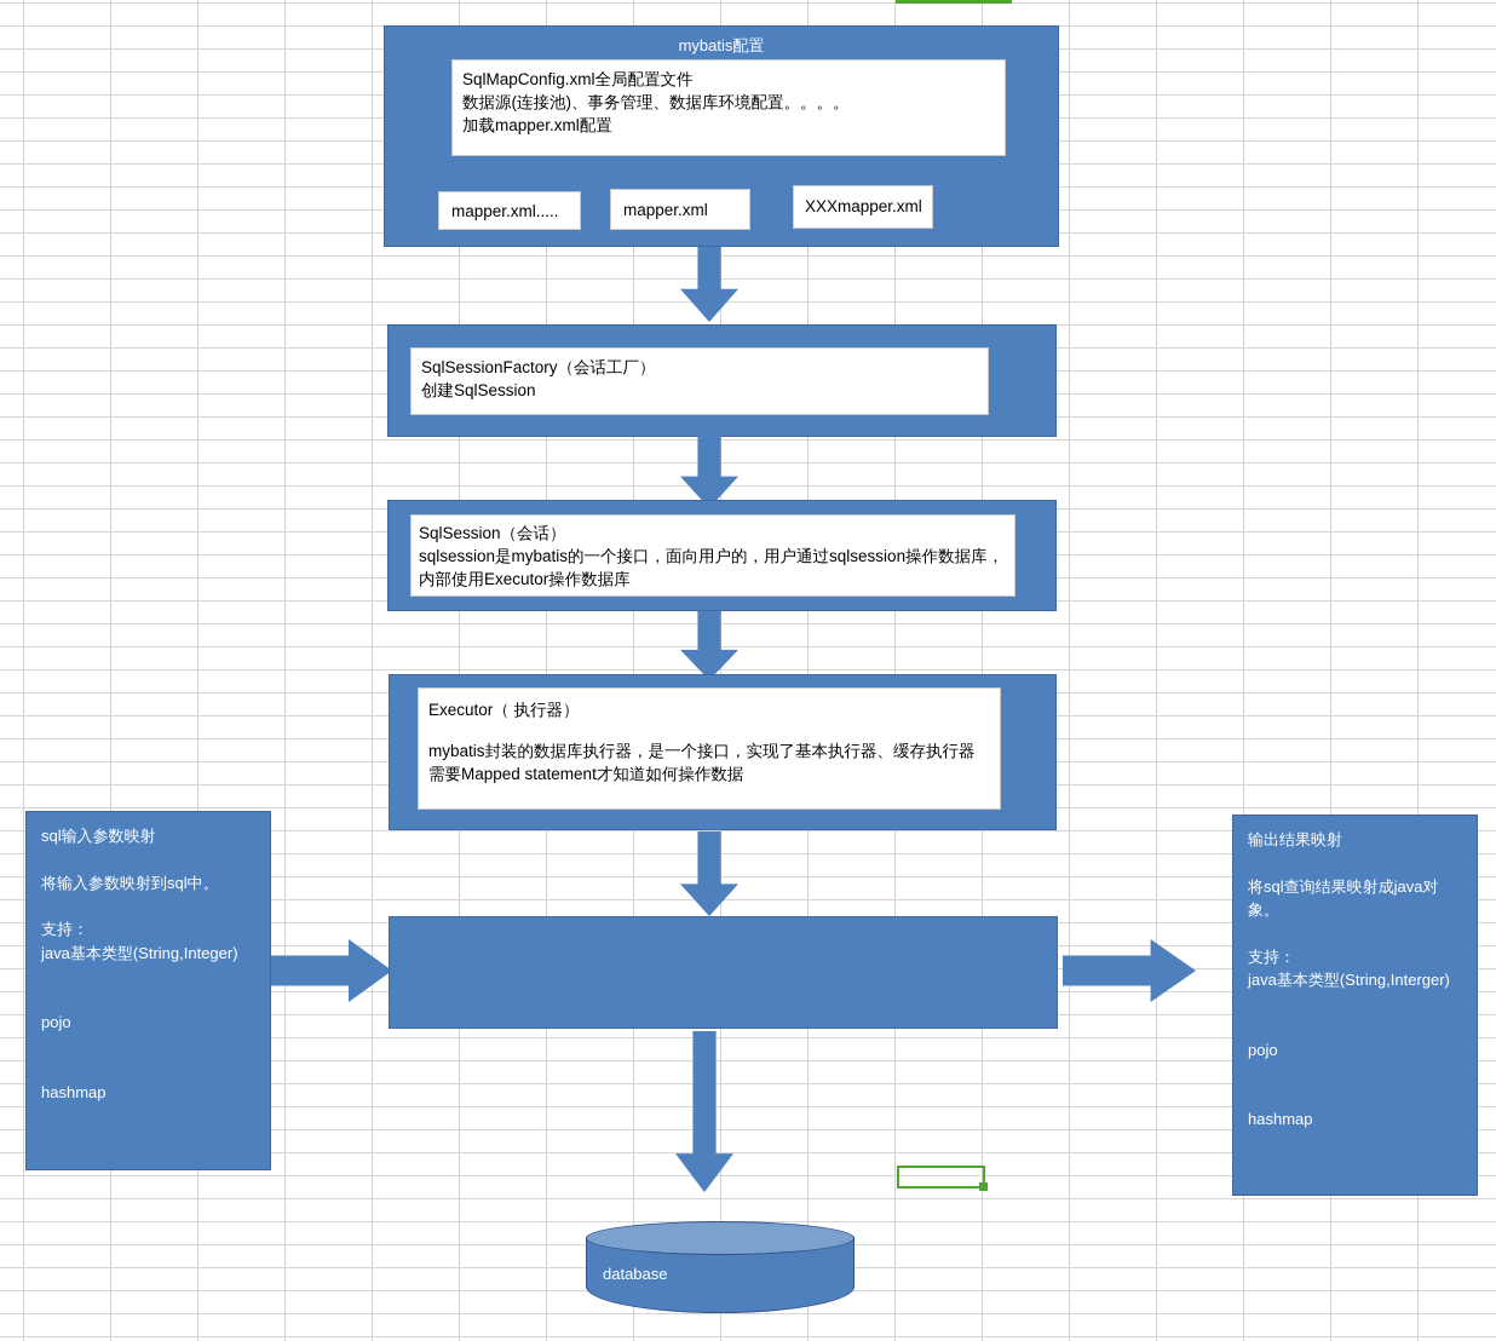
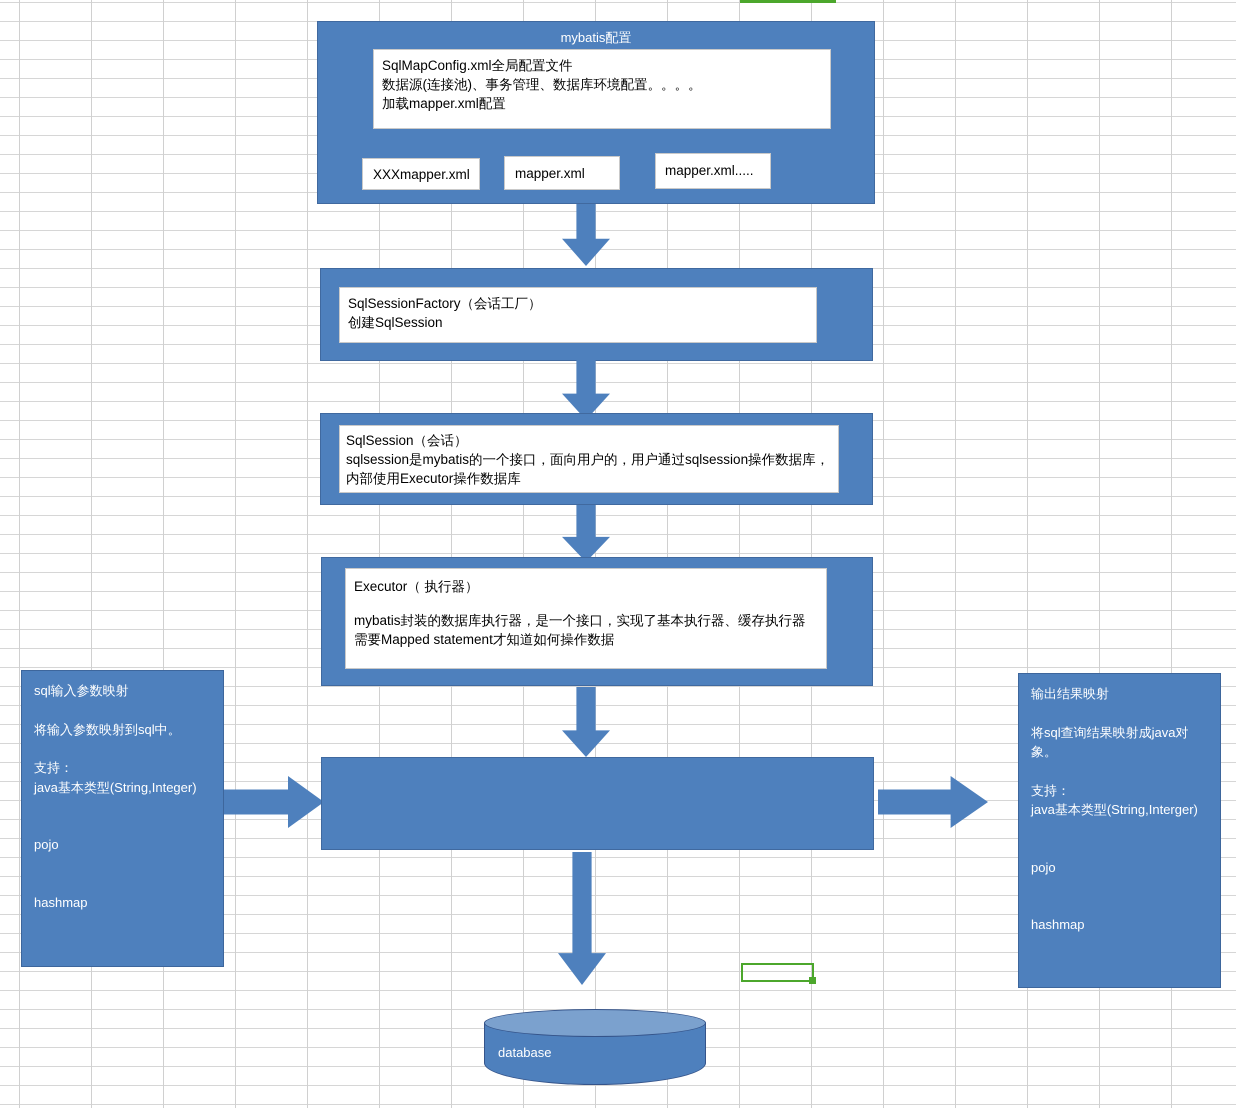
  mybatis配置
  SqlMapConfig.xml全局配置文件
  数据源(连接池)、事务管理、数据库环境配置。。。。
  加载mapper.xml配置
- mapper.xml.....
+ XXXmapper.xml
  mapper.xml
- XXXmapper.xml
+ mapper.xml.....
  SqlSessionFactory（会话工厂）
  创建SqlSession
  SqlSession（会话）
  sqlsession是mybatis的一个接口，面向用户的，用户通过sqlsession操作数据库，内部使用Executor操作数据库
  Executor（ 执行器）
  mybatis封装的数据库执行器，是一个接口，实现了基本执行器、缓存执行器
  需要Mapped statement才知道如何操作数据
  sql输入参数映射
  将输入参数映射到sql中。
  支持：
  java基本类型(String,Integer)
  pojo
  hashmap
  输出结果映射
  将sql查询结果映射成java对象。
  支持：
  java基本类型(String,Interger)
  pojo
  hashmap
  database
